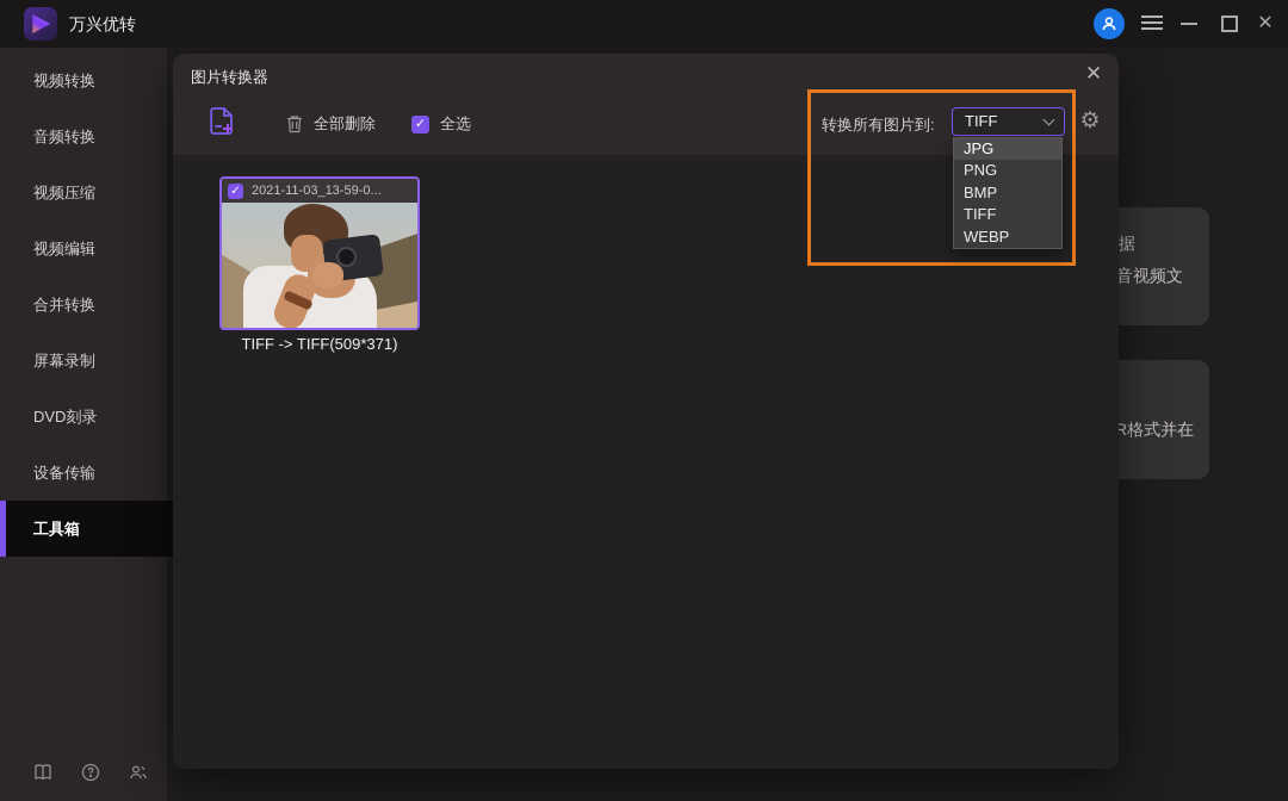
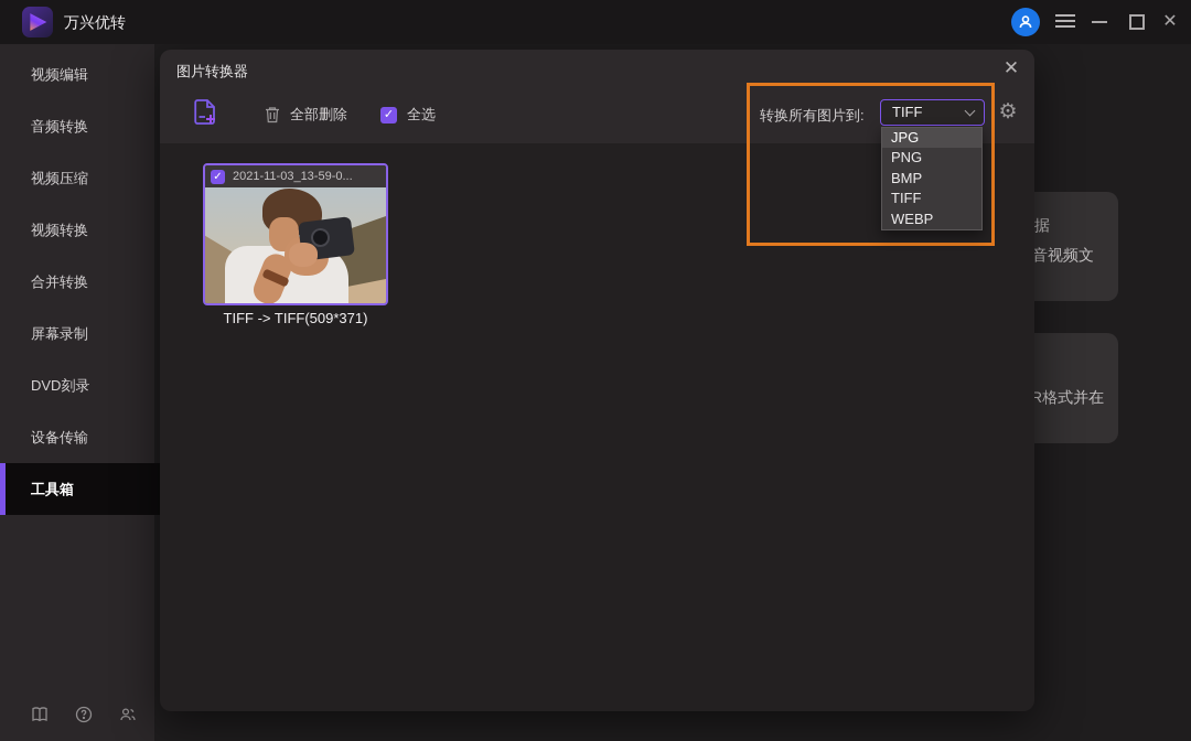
  据
  音视频文
  R格式并在
  万兴优转
  ✕
- 视频转换
+ 视频编辑
  音频转换
  视频压缩
- 视频编辑
+ 视频转换
  合并转换
  屏幕录制
  DVD刻录
  设备传输
  工具箱
  图片转换器
  ✕
  全部删除
  ✓
  全选
  转换所有图片到:
  TIFF
  JPG
  PNG
  BMP
  TIFF
  WEBP
  ⚙
  ✓
  2021-11-03_13-59-0...
  TIFF -> TIFF(509*371)
